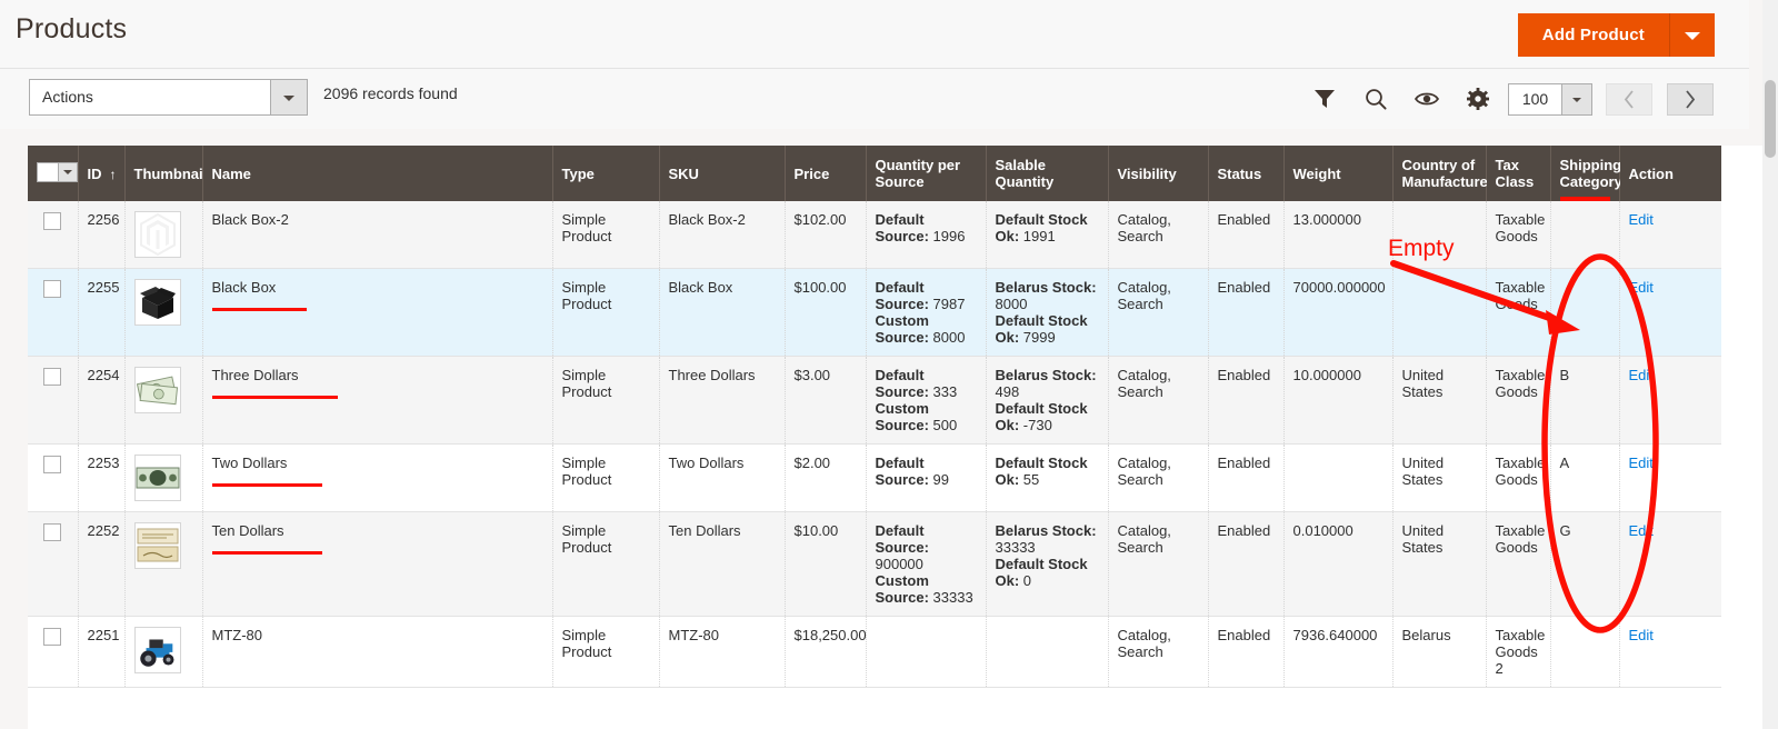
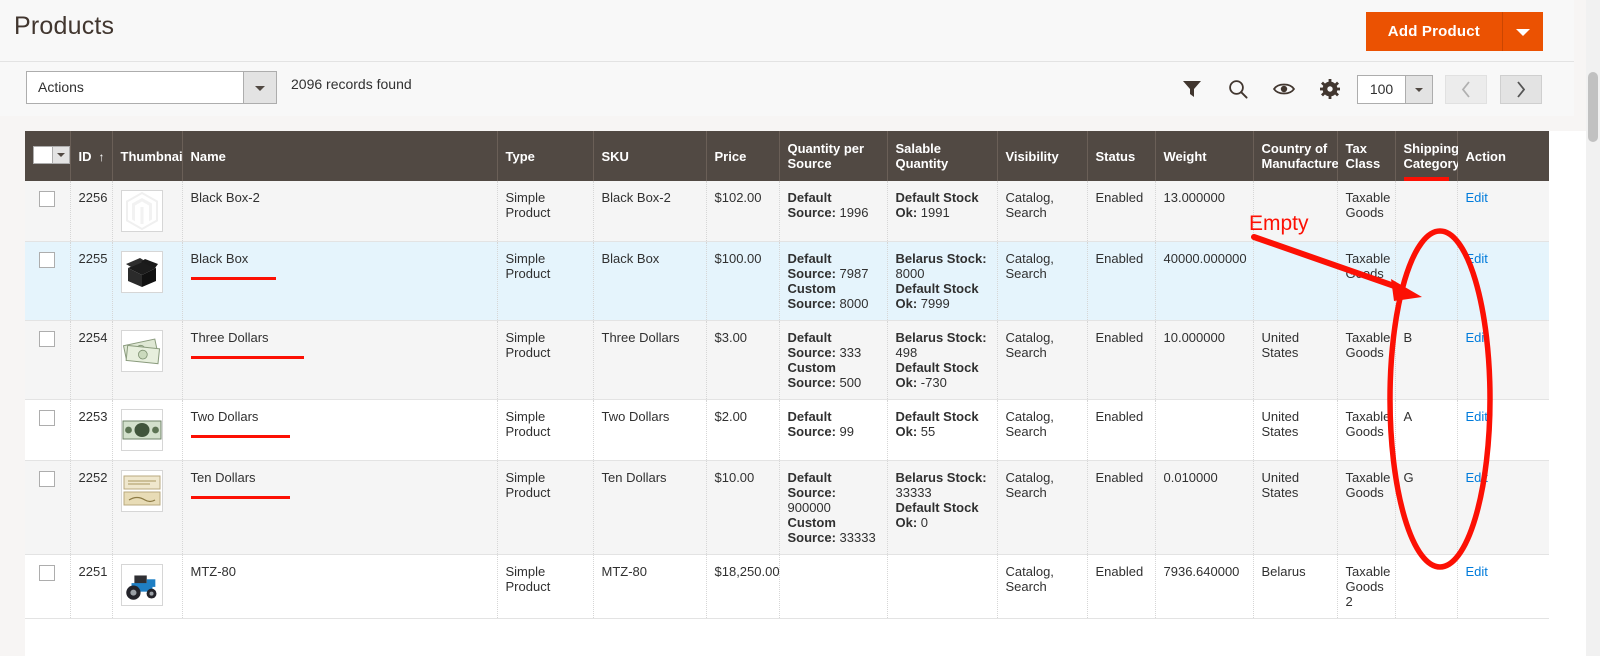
  Products
  Add Product
  Actions
  2096 records found
  100
  	ID ↑	Thumbnai	Name	Type	SKU	Price	Quantity per Source	Salable Quantity	Visibility	Status	Weight	Country of Manufacture	Tax Class	Shipping Categor	Action
  	2256		Black Box-2	Simple Product	Black Box-2	$102.00	Default Source: 1996	Default Stock Ok: 1991	Catalog, Search	Enabled	13.000000		Taxable Goods		Edit
- 	2255		Black Box	Simple Product	Black Box	$100.00	Default Source: 7987Custom Source: 8000	Belarus Stock: 8000Default Stock Ok: 7999	Catalog, Search	Enabled	70000.000000		Taxable ds		dit
+ 	2255		Black Box	Simple Product	Black Box	$100.00	Default Source: 7987Custom Source: 8000	Belarus Stock: 8000Default Stock Ok: 7999	Catalog, Search	Enabled	40000.000000		Taxable ds		dit
  	2254		Three Dollars	Simple Product	Three Dollars	$3.00	Default Source: 333Custom Source: 500	Belarus Stock: 498Default Stock Ok: -730	Catalog, Search	Enabled	10.000000	United States	Taxable Goods	B	Edi
  	2253		Two Dollars	Simple Product	Two Dollars	$2.00	Default Source: 99	Default Stock Ok: 55	Catalog, Search	Enabled		United States	Taxable Goods	A	Edit
  	2252		Ten Dollars	Simple Product	Ten Dollars	$10.00	Default Source: 900000Custom Source: 33333	Belarus Stock: 33333Default Stock Ok: 0	Catalog, Search	Enabled	0.010000	United States	Taxable Goods	G	Ed
  	2251		MTZ-80	Simple Product	MTZ-80	$18,250.00			Catalog, Search	Enabled	7936.640000	Belarus	Taxable Goods 2		Edit
  Empty
